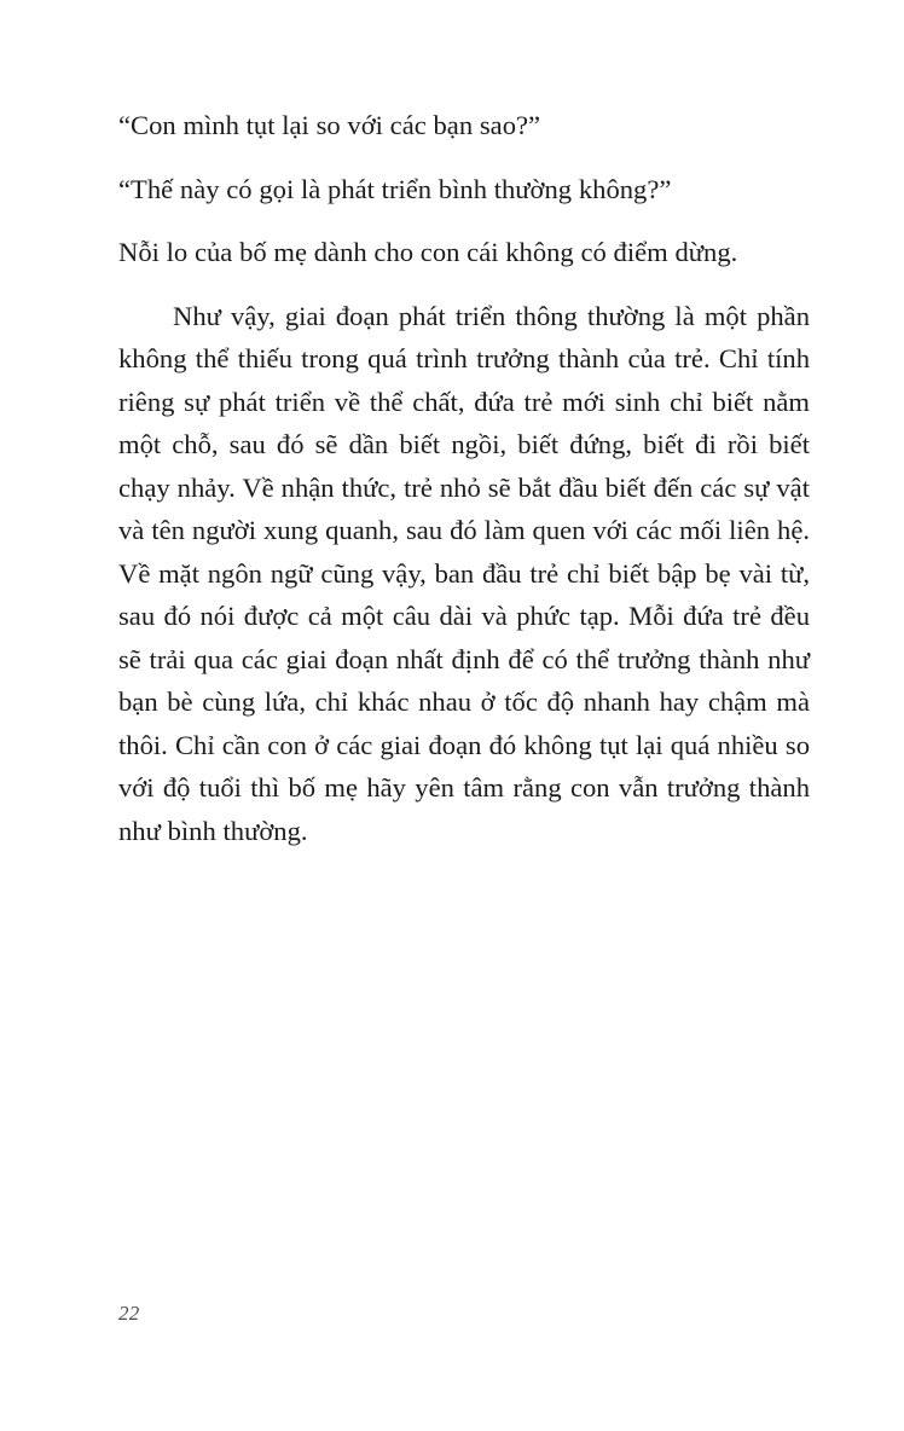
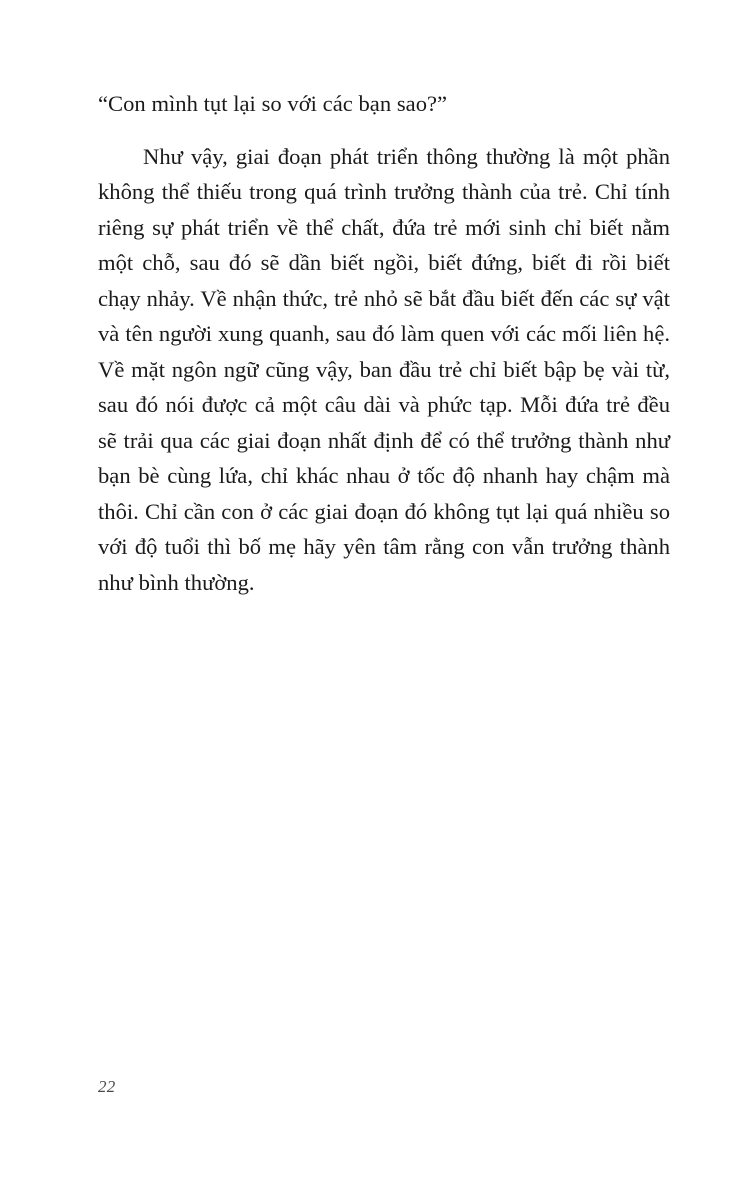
  “Con mình tụt lại so với các bạn sao?”
- “Thế này có gọi là phát triển bình thường không?”
- Nỗi lo của bố mẹ dành cho con cái không có điểm dừng.
  Như vậy, giai đoạn phát triển thông thường là một phần không thể thiếu trong quá trình trưởng thành của trẻ. Chỉ tính riêng sự phát triển về thể chất, đứa trẻ mới sinh chỉ biết nằm một chỗ, sau đó sẽ dần biết ngồi, biết đứng, biết đi rồi biết chạy nhảy. Về nhận thức, trẻ nhỏ sẽ bắt đầu biết đến các sự vật và tên người xung quanh, sau đó làm quen với các mối liên hệ. Về mặt ngôn ngữ cũng vậy, ban đầu trẻ chỉ biết bập bẹ vài từ, sau đó nói được cả một câu dài và phức tạp. Mỗi đứa trẻ đều sẽ trải qua các giai đoạn nhất định để có thể trưởng thành như bạn bè cùng lứa, chỉ khác nhau ở tốc độ nhanh hay chậm mà thôi. Chỉ cần con ở các giai đoạn đó không tụt lại quá nhiều so với độ tuổi thì bố mẹ hãy yên tâm rằng con vẫn trưởng thành như bình thường.
  22
